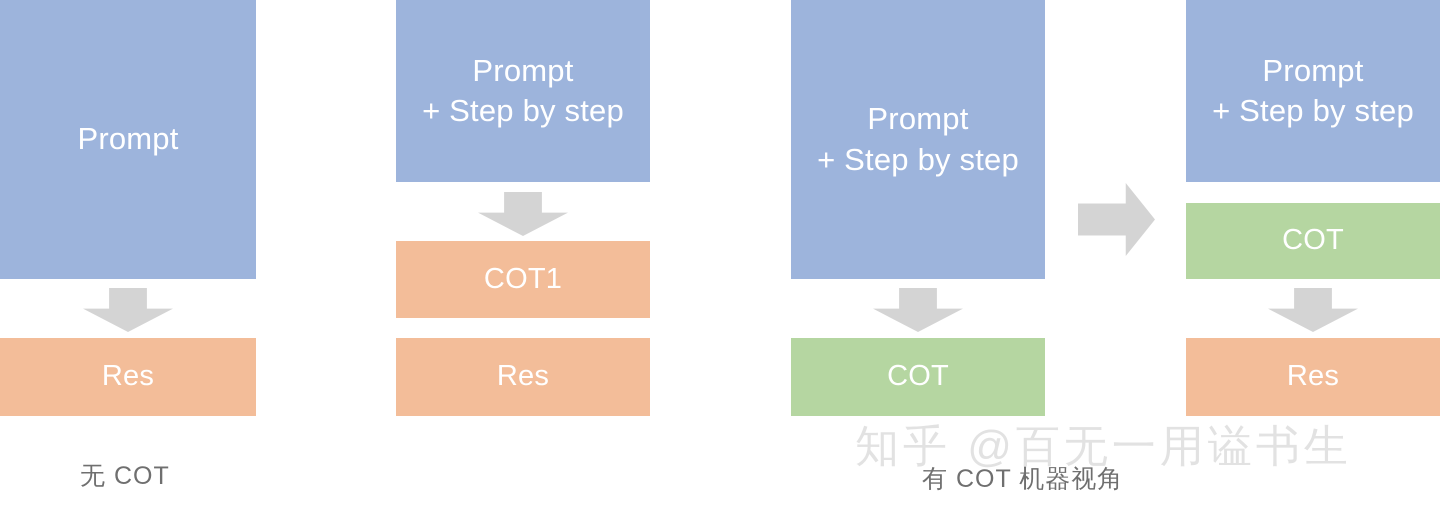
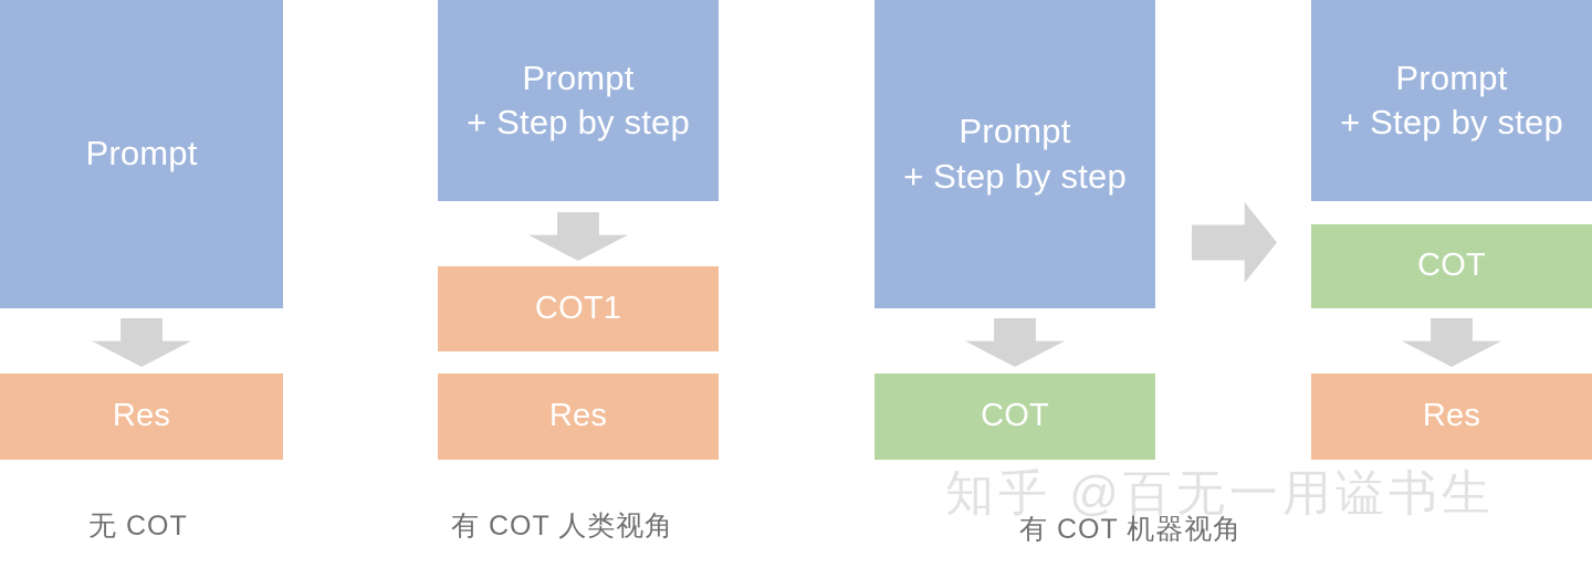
  Prompt
  Res
  无 COT
  Prompt
  + Step by step
  COT1
  Res
+ 有 COT 人类视角
  Prompt
  + Step by step
  COT
  有 COT 机器视角
  Prompt
  + Step by step
  COT
  Res
  知乎 @百无一用谥书生
